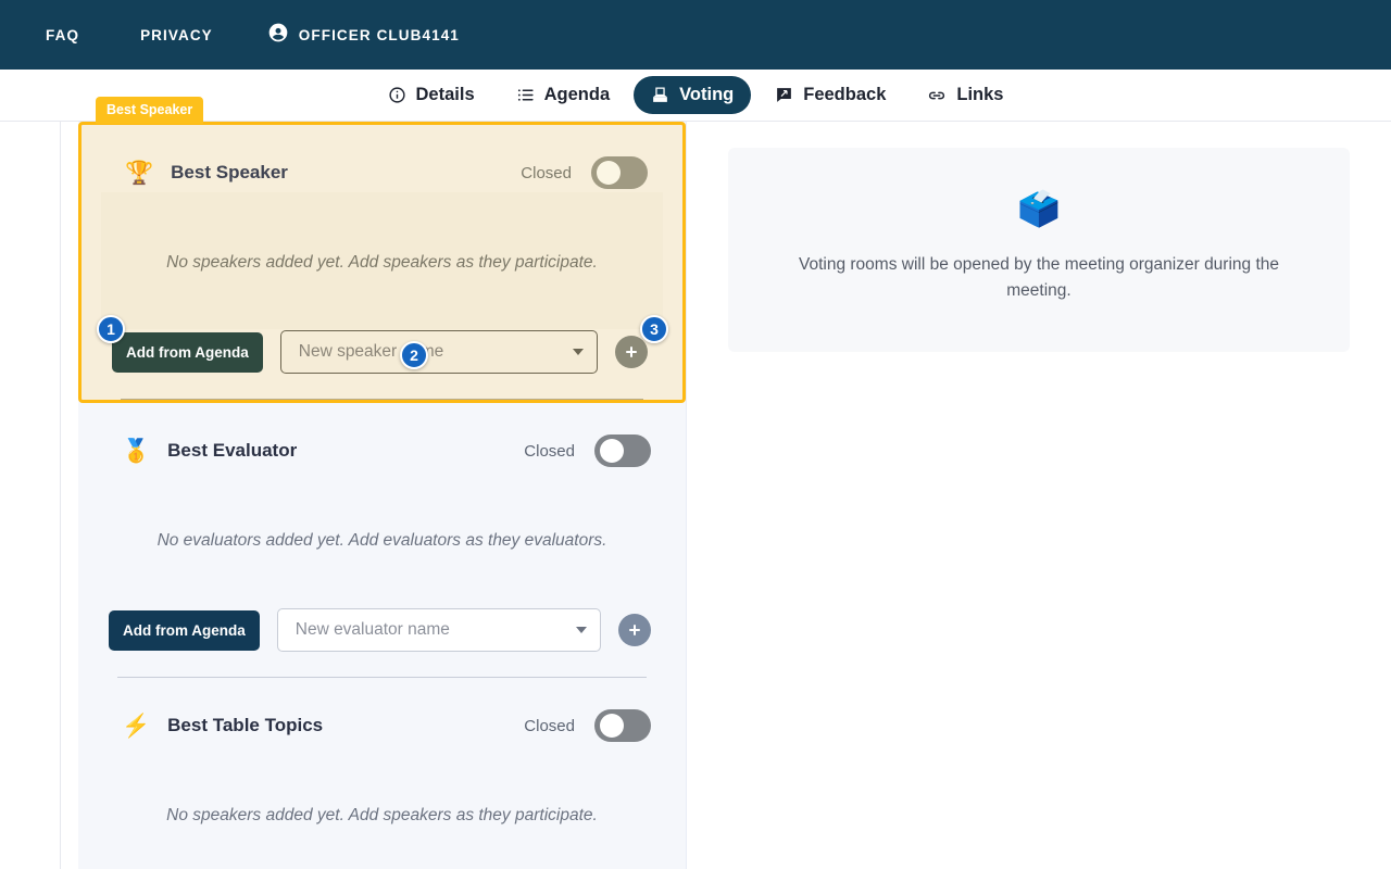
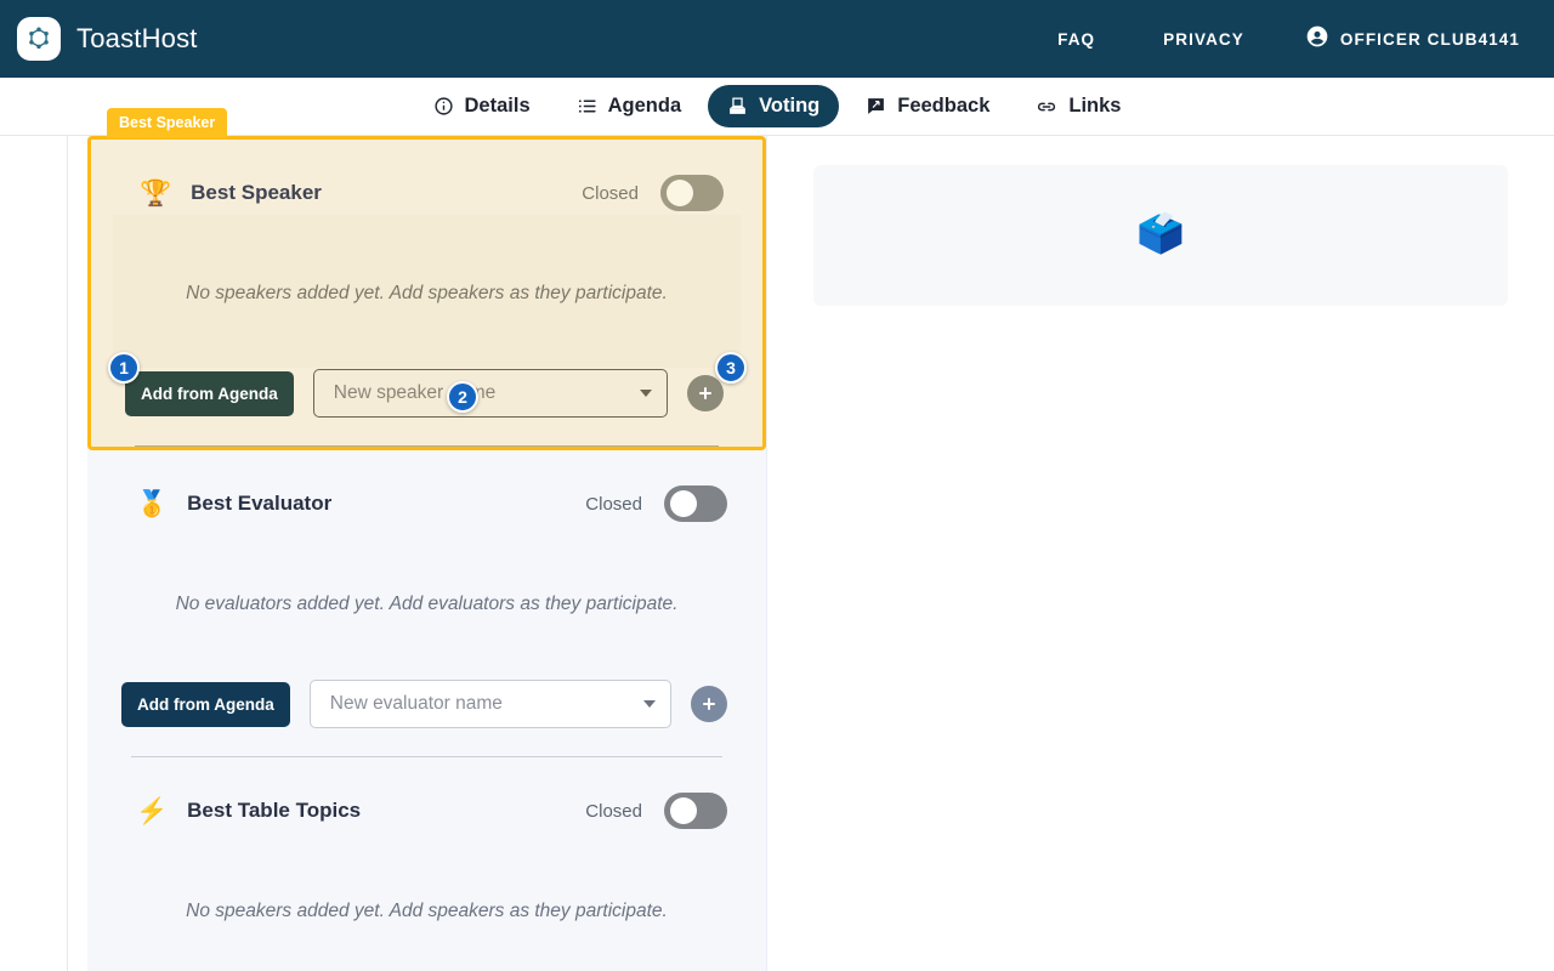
+ ToastHost
  FAQ
  PRIVACY
  OFFICER CLUB4141
  Details
  Agenda
  Voting
  Feedback
  Links
  🏆
  Best Speaker
  Closed
  No speakers added yet. Add speakers as they participate.
  Add from Agenda
  New speakere
  🥇
  Best Evaluator
  Closed
- No evaluators added yet. Add evaluators as they evaluators.
+ No evaluators added yet. Add evaluators as they participate.
  Add from Agenda
  New evaluator name
  ⚡
  Best Table Topics
  Closed
  No speakers added yet. Add speakers as they participate.
  🗳️
- Voting rooms will be opened by the meeting organizer during the meeting.
  Best Speaker
  1
  2
  3
